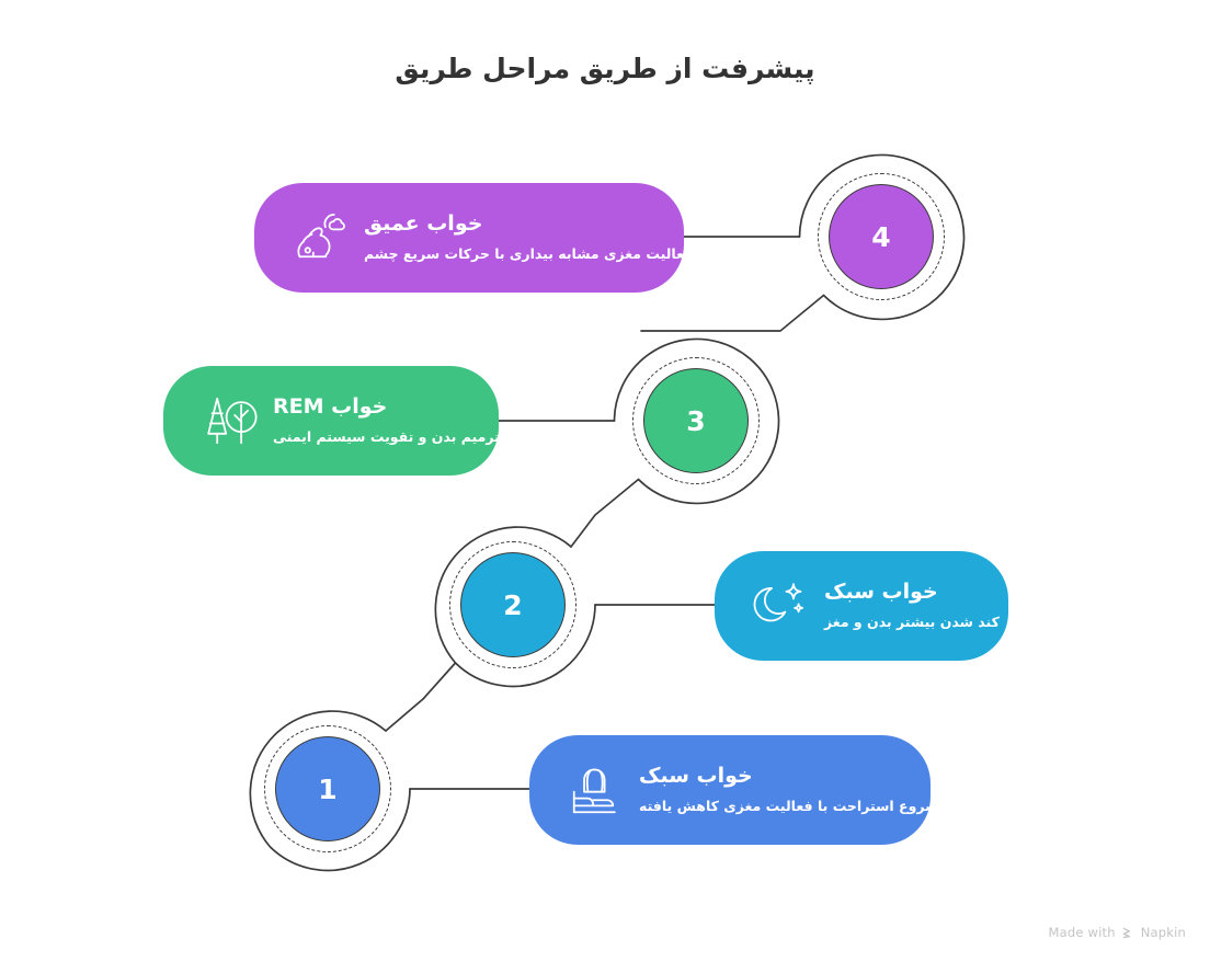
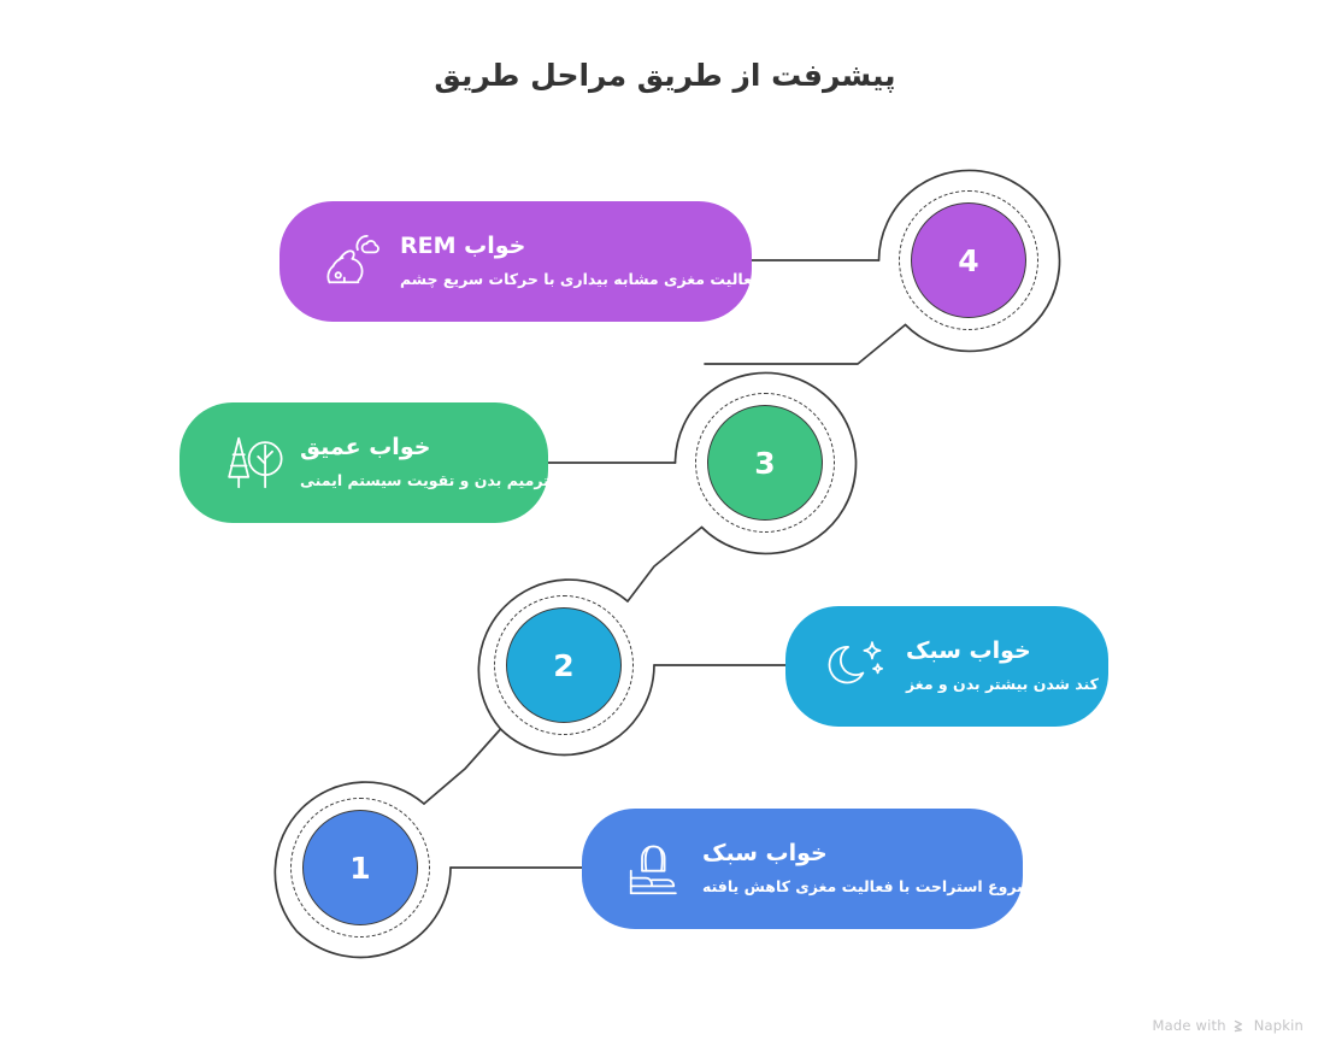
  پیشرفت از طریق مراحل طریق
- خواب عمیق
+ خواب REM
  عالیت مغزی مشابه بیداری با حرکات سریع چشم
  4
- خواب REM
+ خواب عمیق
  ترمیم بدن و تقویت سیستم ایمنی
  3
  خواب سبک
  کند شدن بیشتر بدن و مغز
  2
  خواب سبک
  شروع استراحت با فعالیت مغزی کاهش یافته
  1
  Made with
  Napkin
